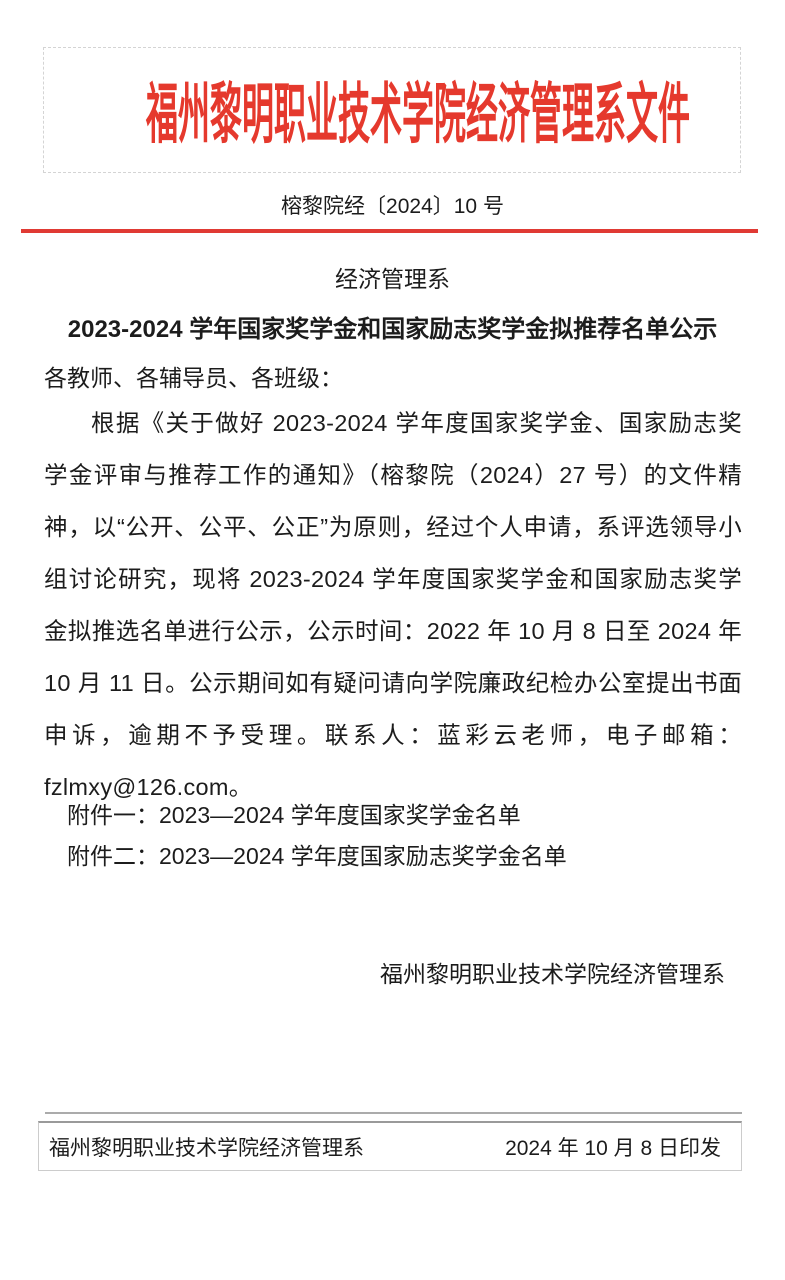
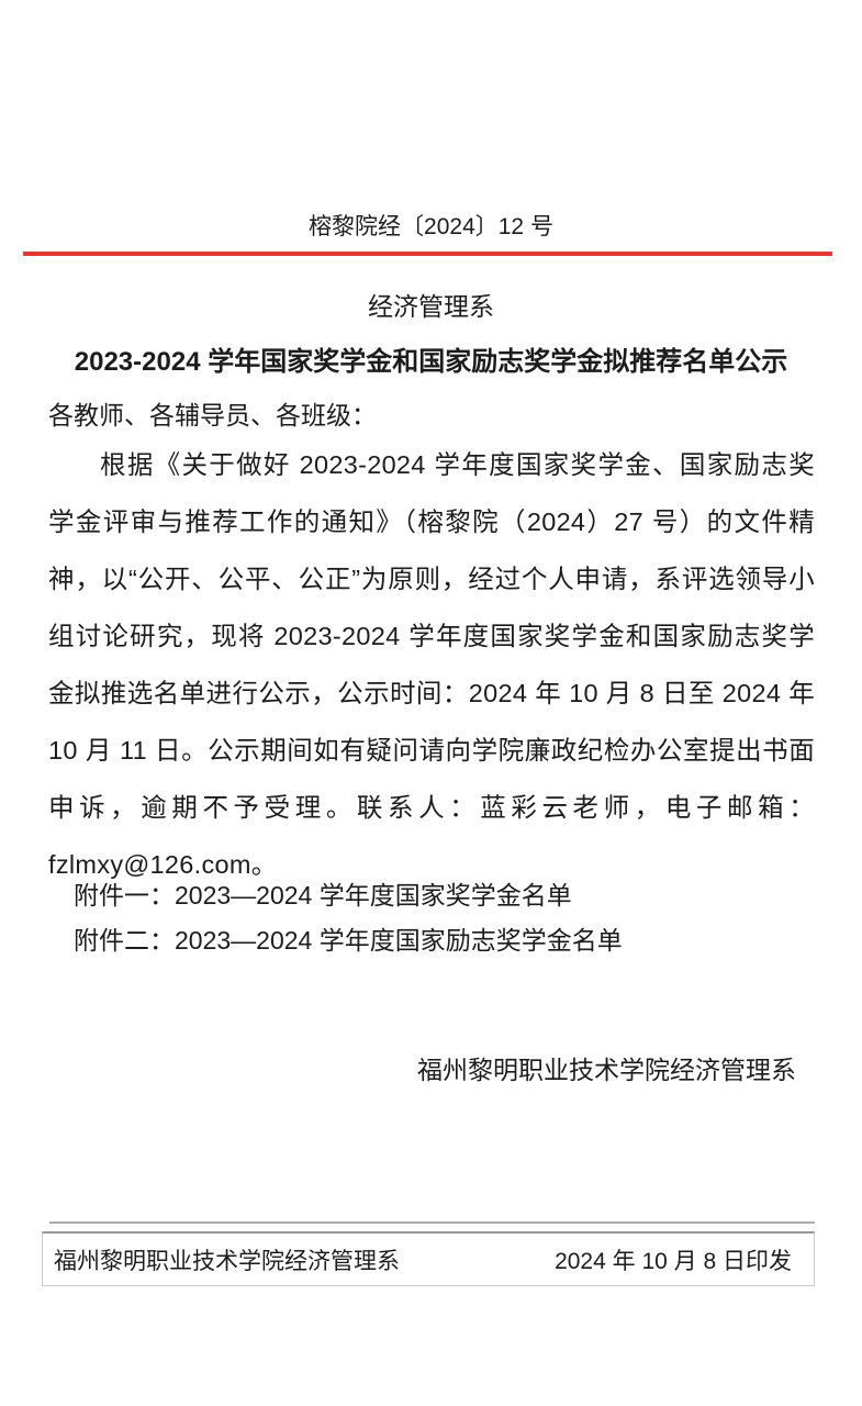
- 福州黎明职业技术学院经济管理系文件
- 榕黎院经〔2024〕10 号
+ 榕黎院经〔2024〕12 号
  经济管理系
  2023-2024 学年国家奖学金和国家励志奖学金拟推荐名单公示
  各教师、各辅导员、各班级：
- 根据《关于做好 2023-2024 学年度国家奖学金、国家励志奖学金评审与推荐工作的通知》（榕黎院（2024）27 号）的文件精神，以“公开、公平、公正”为原则，经过个人申请，系评选领导小组讨论研究，现将 2023-2024 学年度国家奖学金和国家励志奖学金拟推选名单进行公示，公示时间：2022 年 10 月 8 日至 2024 年 10 月 11 日。公示期间如有疑问请向学院廉政纪检办公室提出书面申诉，逾期不予受理。联系人：蓝彩云老师，电子邮箱：fzlmxy@126.com。
+ 根据《关于做好 2023-2024 学年度国家奖学金、国家励志奖学金评审与推荐工作的通知》（榕黎院（2024）27 号）的文件精神，以“公开、公平、公正”为原则，经过个人申请，系评选领导小组讨论研究，现将 2023-2024 学年度国家奖学金和国家励志奖学金拟推选名单进行公示，公示时间：2024 年 10 月 8 日至 2024 年 10 月 11 日。公示期间如有疑问请向学院廉政纪检办公室提出书面申诉，逾期不予受理。联系人：蓝彩云老师，电子邮箱：fzlmxy@126.com。
  附件一：2023—2024 学年度国家奖学金名单
  附件二：2023—2024 学年度国家励志奖学金名单
  福州黎明职业技术学院经济管理系
  福州黎明职业技术学院经济管理系
  2024 年 10 月 8 日印发
